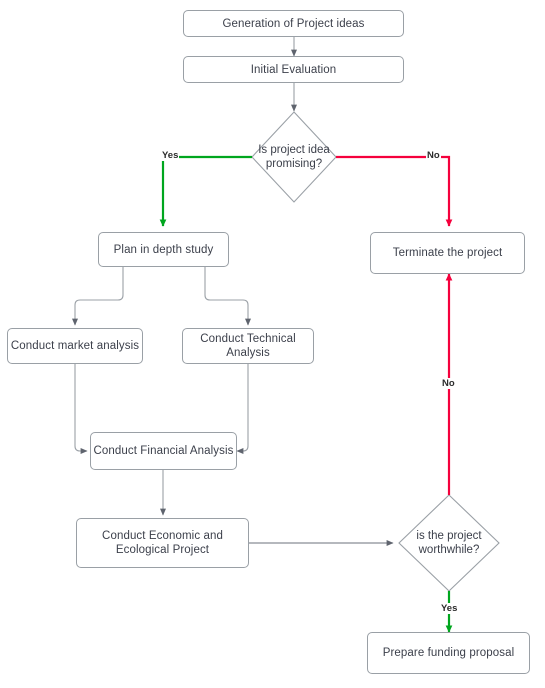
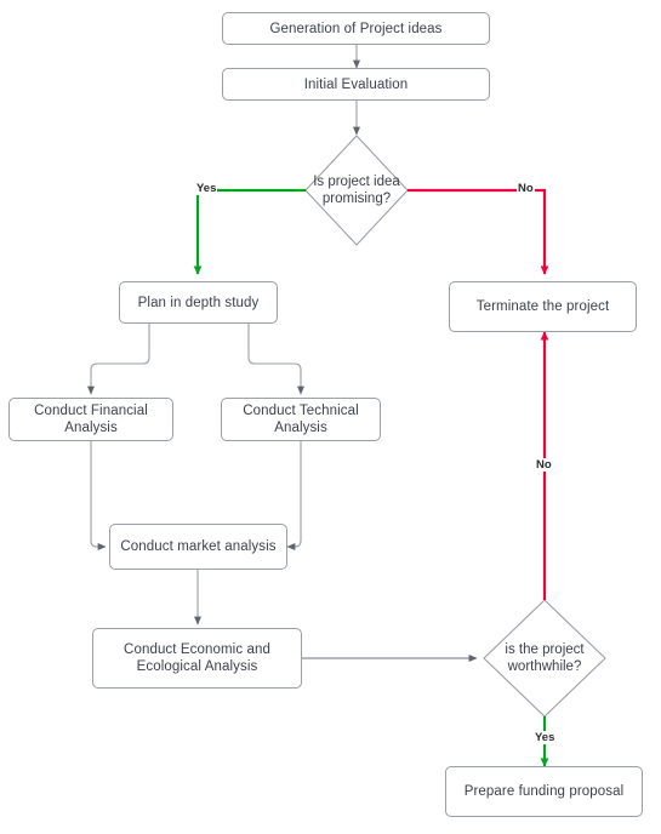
  Generation of Project ideas
  Initial Evaluation
  Is project idea promising?
  Plan in depth study
  Terminate the project
- Conduct market analysis
+ Conduct Financial Analysis
  Conduct Technical Analysis
- Conduct Financial Analysis
+ Conduct market analysis
- Conduct Economic and Ecological Project
+ Conduct Economic and Ecological Analysis
  is the project worthwhile?
  Prepare funding proposal
  Yes
  No
  No
  Yes
